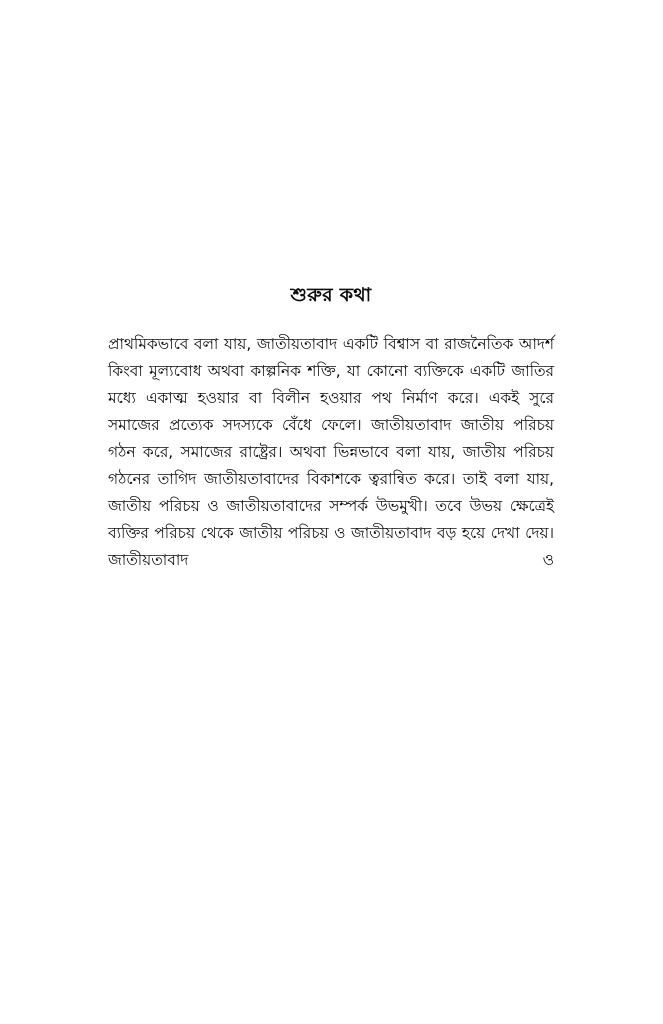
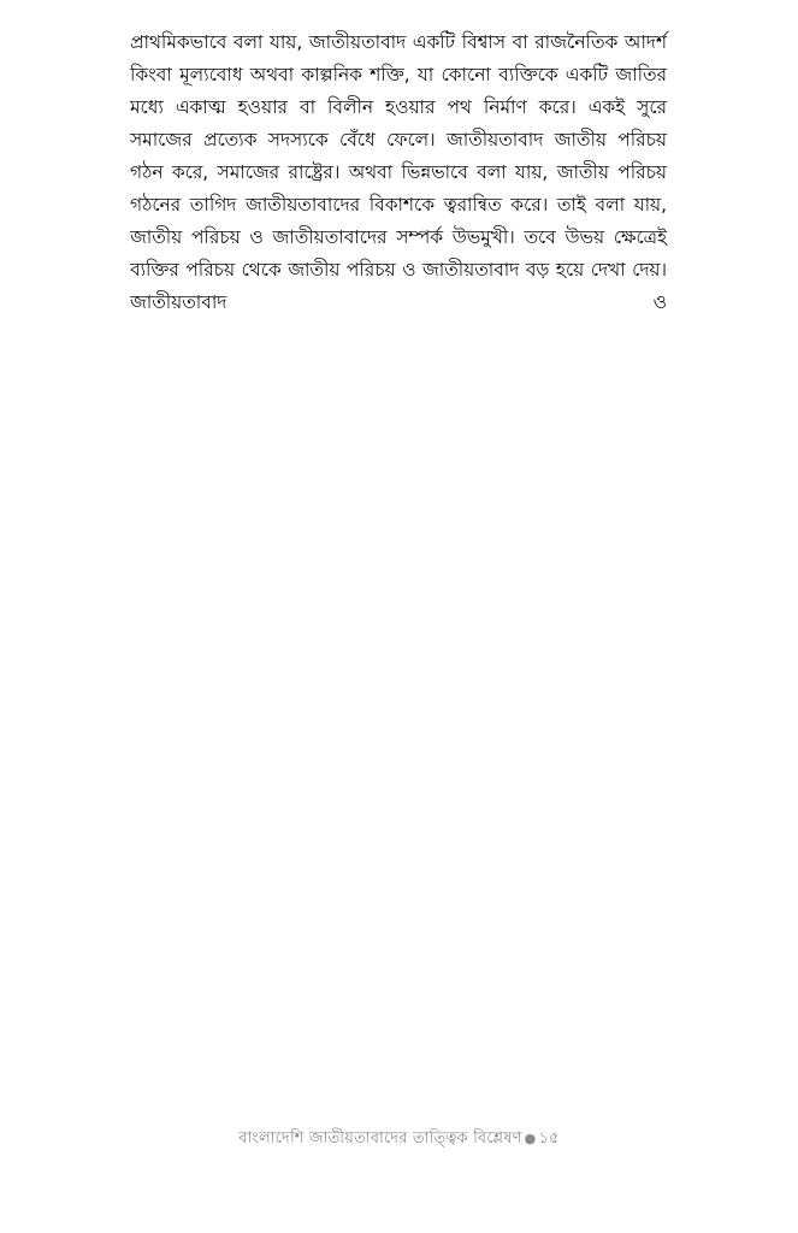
- শুরুর কথা
  প্রাথমিকভাবে বলা যায়, জাতীয়তাবাদ একটি বিশ্বাস বা রাজনৈতিক আদর্শ কিংবা মূল্যবোধ অথবা কাল্পনিক শক্তি, যা কোনো ব্যক্তিকে একটি জাতির মধ্যে একাত্ম হওয়ার বা বিলীন হওয়ার পথ নির্মাণ করে। একই সুরে সমাজের প্রত্যেক সদস্যকে বেঁধে ফেলে। জাতীয়তাবাদ জাতীয় পরিচয় গঠন করে, সমাজের রাষ্ট্রের। অথবা ভিন্নভাবে বলা যায়, জাতীয় পরিচয় গঠনের তাগিদ জাতীয়তাবাদের বিকাশকে ত্বরান্বিত করে। তাই বলা যায়, জাতীয় পরিচয় ও জাতীয়তাবাদের সম্পর্ক উভমুখী। তবে উভয় ক্ষেত্রেই ব্যক্তির পরিচয় থেকে জাতীয় পরিচয় ও জাতীয়তাবাদ বড় হয়ে দেখা দেয়। জাতীয়তাবাদ ও
+ বাংলাদেশি জাতীয়তাবাদের তাত্ত্বিক বিশ্লেষণ ● ১৫
